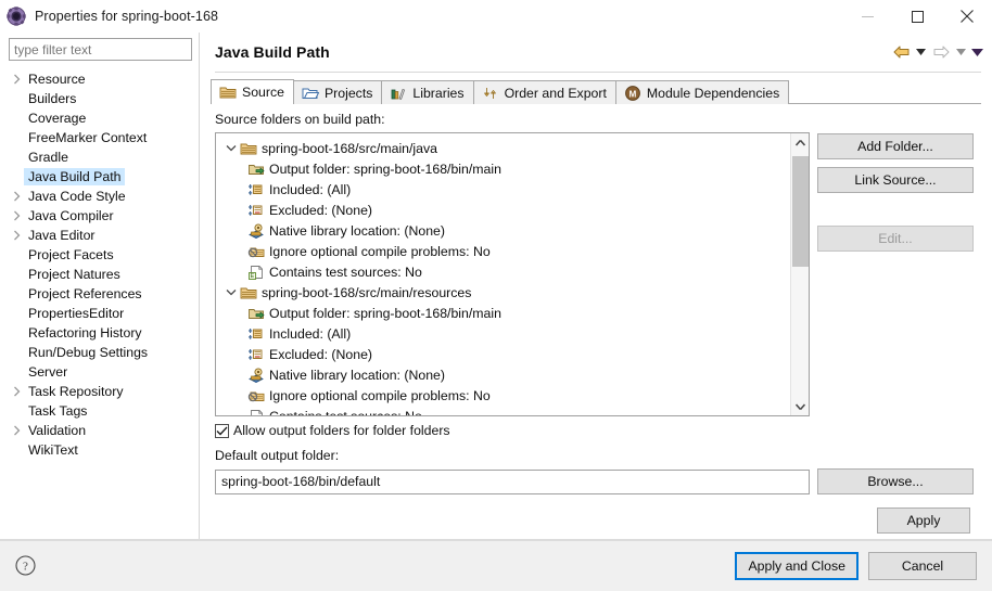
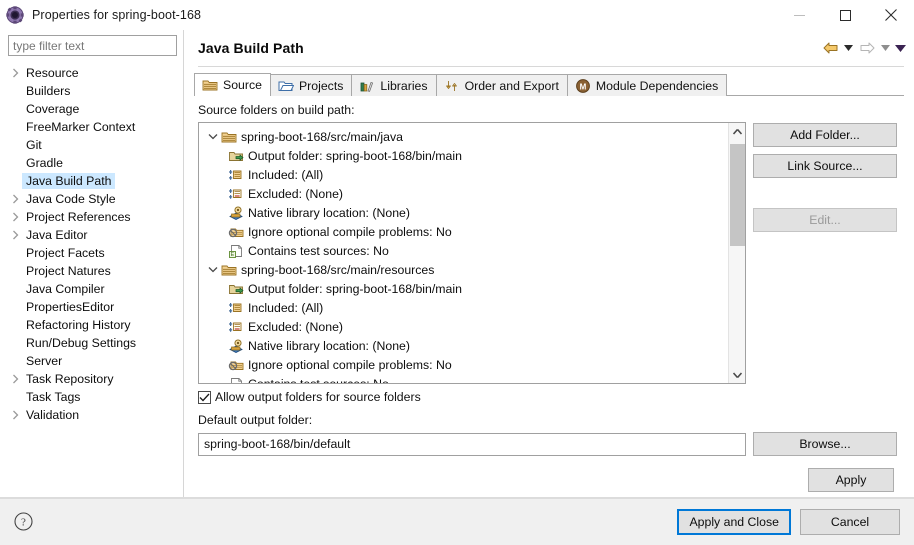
  Properties for spring-boot-168
  type filter text
  Resource
  Builders
  Coverage
  FreeMarker Context
+ Git
  Gradle
  Java Build Path
  Java Code Style
- Java Compiler
+ Project References
  Java Editor
  Project Facets
  Project Natures
- Project References
+ Java Compiler
  PropertiesEditor
  Refactoring History
  Run/Debug Settings
  Server
  Task Repository
  Task Tags
  Validation
- WikiText
  Java Build Path
  Source
  Projects
  Libraries
  Order and Export
  M
  Module Dependencies
  Source folders on build path:
  spring-boot-168/src/main/java
  Output folder: spring-boot-168/bin/main
  Included: (All)
  Excluded: (None)
  Native library location: (None)
  Ignore optional compile problems: No
  Contains test sources: No
  spring-boot-168/src/main/resources
  Output folder: spring-boot-168/bin/main
  Included: (All)
  Excluded: (None)
  Native library location: (None)
  Ignore optional compile problems: No
  Add Folder...
  Link Source...
  Edit...
- Allow output folders for folder folders
+ Allow output folders for source folders
  Default output folder:
  spring-boot-168/bin/default
  Browse...
  Apply
  ?
  Apply and Close
  Cancel
